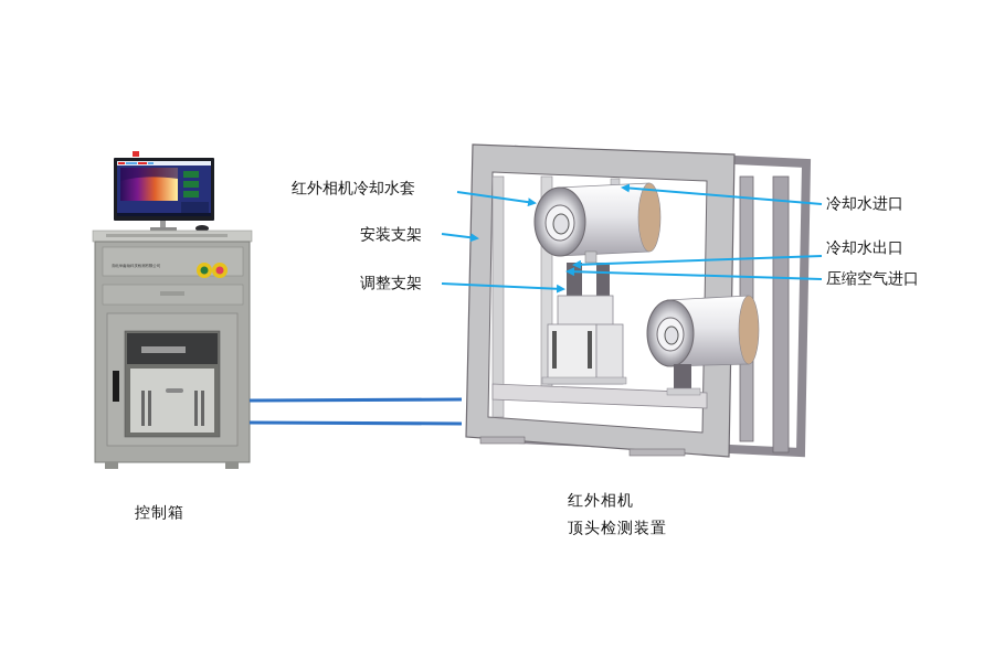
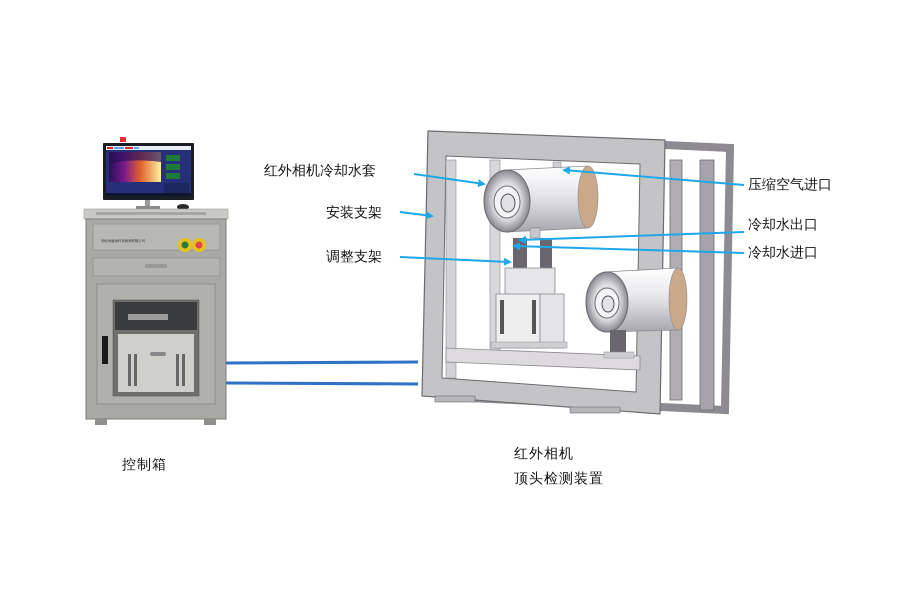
  红外相机冷却水套
  安装支架
  调整支架
- 冷却水进口
+ 压缩空气进口
  冷却水出口
- 压缩空气进口
+ 冷却水进口
  控制箱
  红外相机
  顶头检测装置
